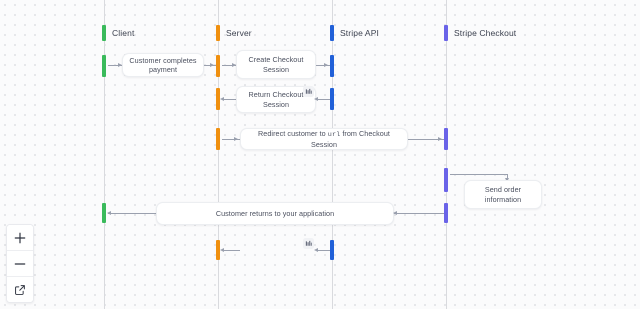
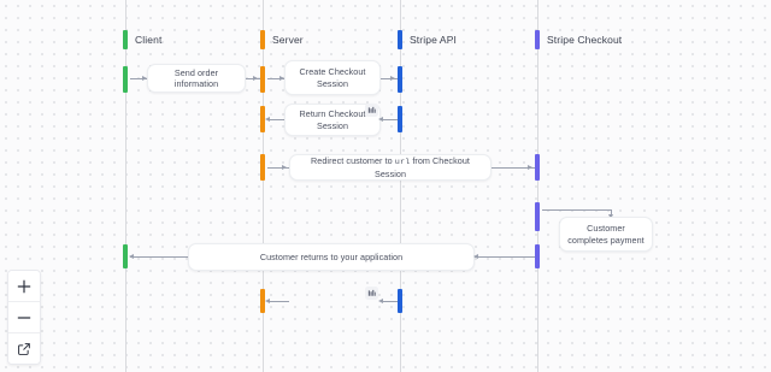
  Client
  Server
  Stripe API
  Stripe Checkout
- Customer completes payment
+ Send order information
  Create Checkout Session
  Return Checkou Session
  Redirect customer to url from Checkout Session
- Send order information
+ Customer completes payment
  Customer returns to your application
